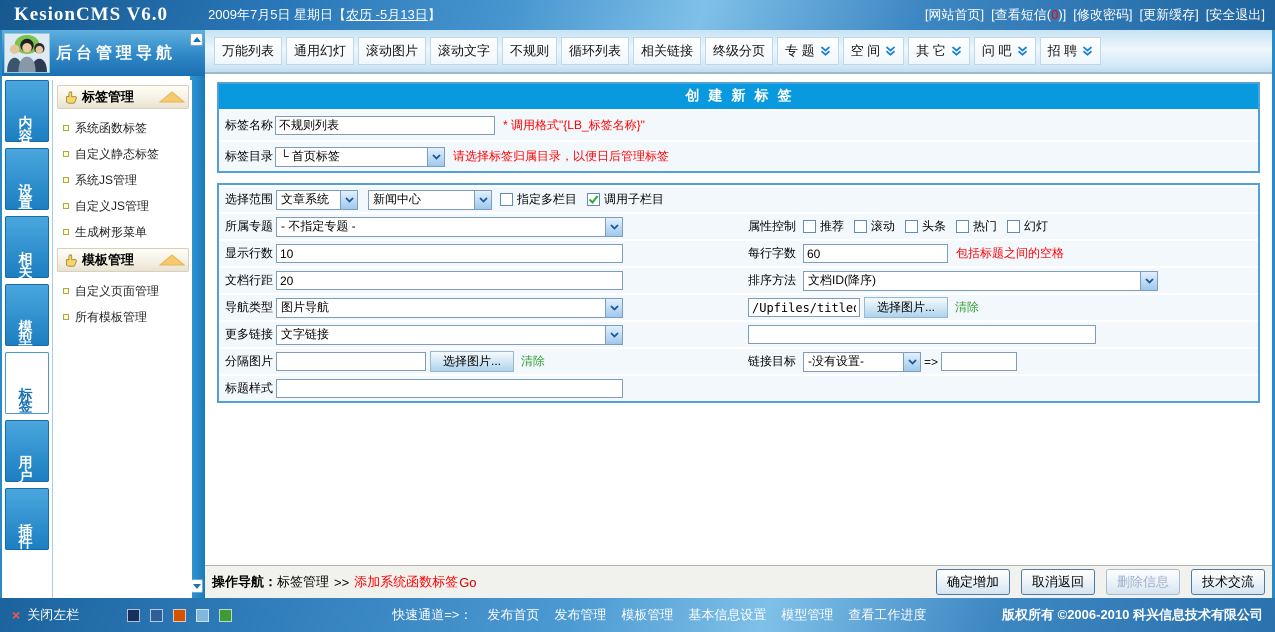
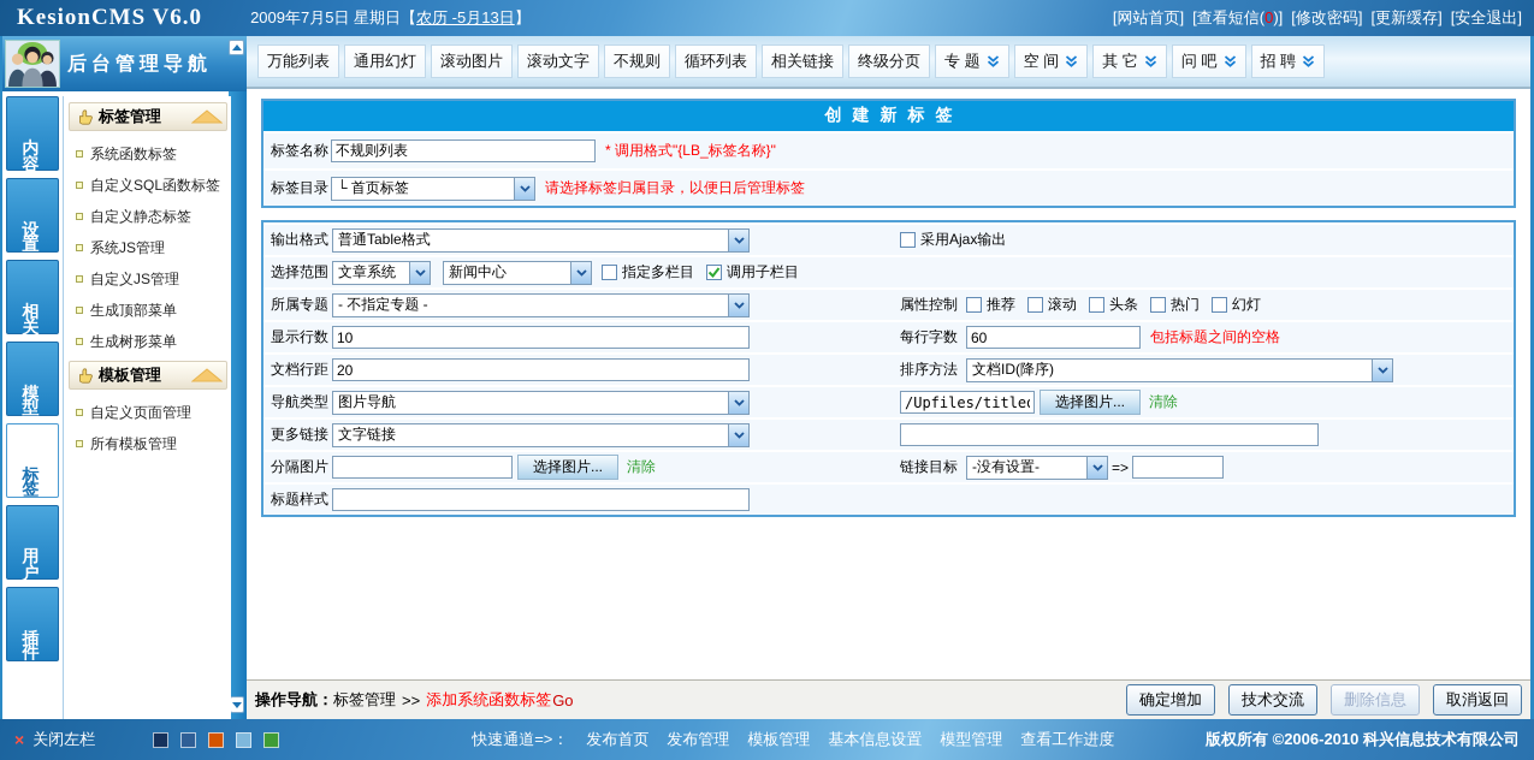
  KesionCMS V6.0
  2009年7月5日 星期日【农历 -5月13日】
  [网站首页]
  [查看短信(0)]
  [修改密码]
  [更新缓存]
  [安全退出]
  后台管理导航
  标签管理
  系统函数标签
+ 自定义SQL函数标签
  自定义静态标签
  系统JS管理
  自定义JS管理
+ 生成顶部菜单
  生成树形菜单
  模板管理
  自定义页面管理
  所有模板管理
  万能列表
  通用幻灯
  滚动图片
  滚动文字
  不规则
  循环列表
  相关链接
  终级分页
  专 题
  空 间
  其 它
  问 吧
  招 聘
  创建新标签
  标签名称
  不规则列表
  * 调用格式"{LB_标签名称}"
  标签目录
  └ 首页标签
  请选择标签归属目录，以便日后管理标签
+ 输出格式
+ 普通Table格式
+ 采用Ajax输出
  选择范围
  文章系统
  新闻中心
  指定多栏目
  调用子栏目
  所属专题
  - 不指定专题 -
  属性控制
  推荐
  滚动
  头条
  热门
  幻灯
  显示行数
  10
  每行字数
  60
  包括标题之间的空格
  文档行距
  20
  排序方法
  文档ID(降序)
  导航类型
  图片导航
  /Upfiles/title
  选择图片...
  清除
  更多链接
  文字链接
  分隔图片
  选择图片...
  清除
  链接目标
  -没有设置-
  =>
  标题样式
  操作导航：
  标签管理
  >>
  添加系统函数标签
  Go
  确定增加
- 取消返回
+ 技术交流
  删除信息
- 技术交流
+ 取消返回
  ×
  关闭左栏
  快速通道=>：
  发布首页
  发布管理
  模板管理
  基本信息设置
  模型管理
  查看工作进度
  版权所有 ©2006-2010 科兴信息技术有限公司
